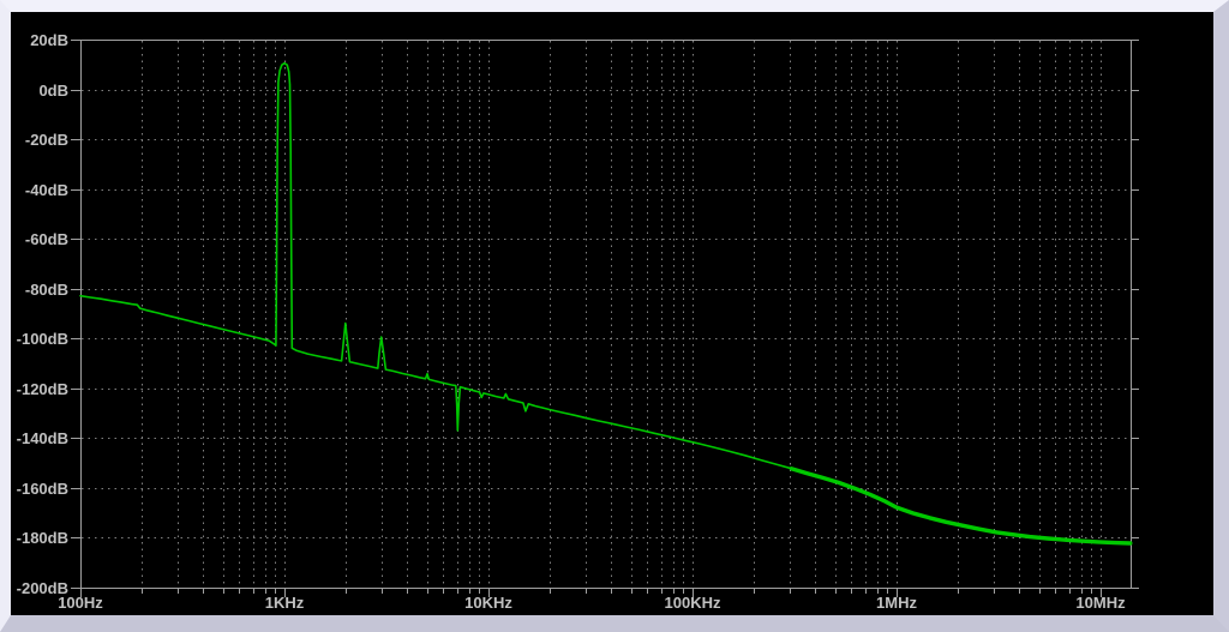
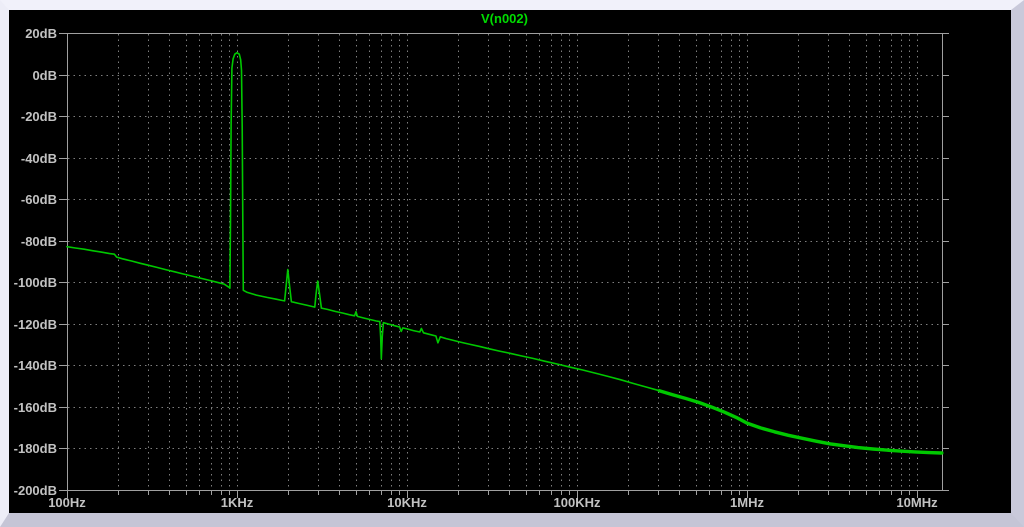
+ V(n002)
  20dB
  0dB
  -20dB
  -40dB
  -60dB
  -80dB
  -100dB
  -120dB
  -140dB
  -160dB
  -180dB
  -200dB
  100Hz
  1KHz
  10KHz
  100KHz
  1MHz
  10MHz
